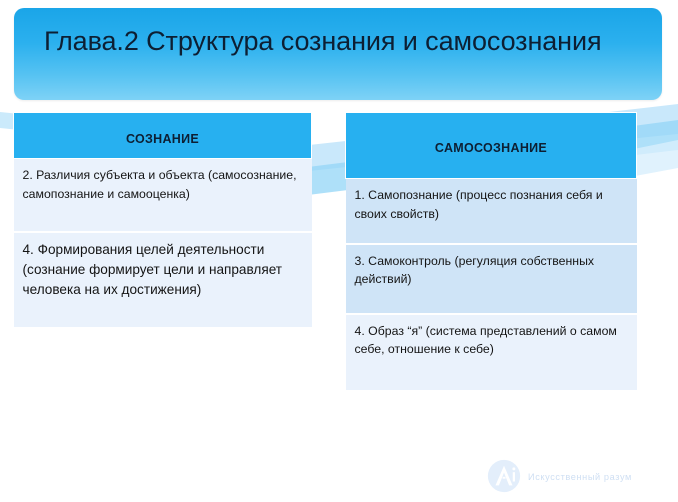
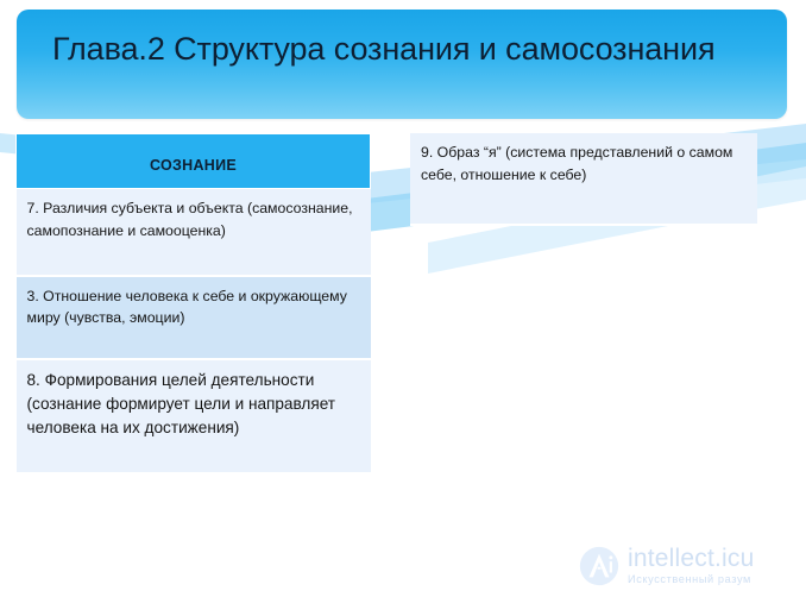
  Глава.2 Структура сознания и самосознания
  СОЗНАНИЕ
- 2. Различия субъекта и объекта (самосознание, самопознание и самооценка)
+ 7. Различия субъекта и объекта (самосознание, самопознание и самооценка)
+ 3. Отношение человека к себе и окружающему миру (чувства, эмоции)
- 4. Формирования целей деятельности (сознание формирует цели и направляет человека на их достижения)
+ 8. Формирования целей деятельности (сознание формирует цели и направляет человека на их достижения)
- САМОСОЗНАНИЕ
- 1. Самопознание (процесс познания себя и своих свойств)
- 3. Самоконтроль (регуляция собственных действий)
- 4. Образ “я” (система представлений о самом себе, отношение к себе)
+ 9. Образ “я” (система представлений о самом себе, отношение к себе)
+ intellect.icu
  Искусственный разум
